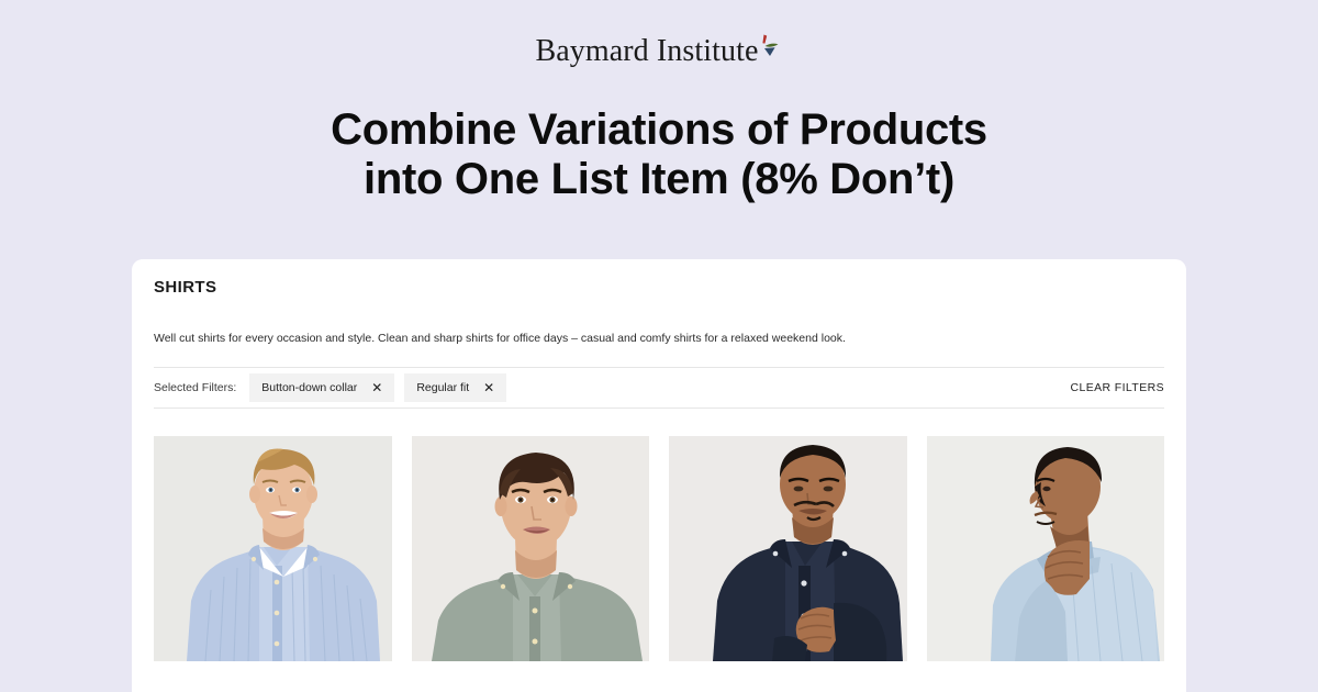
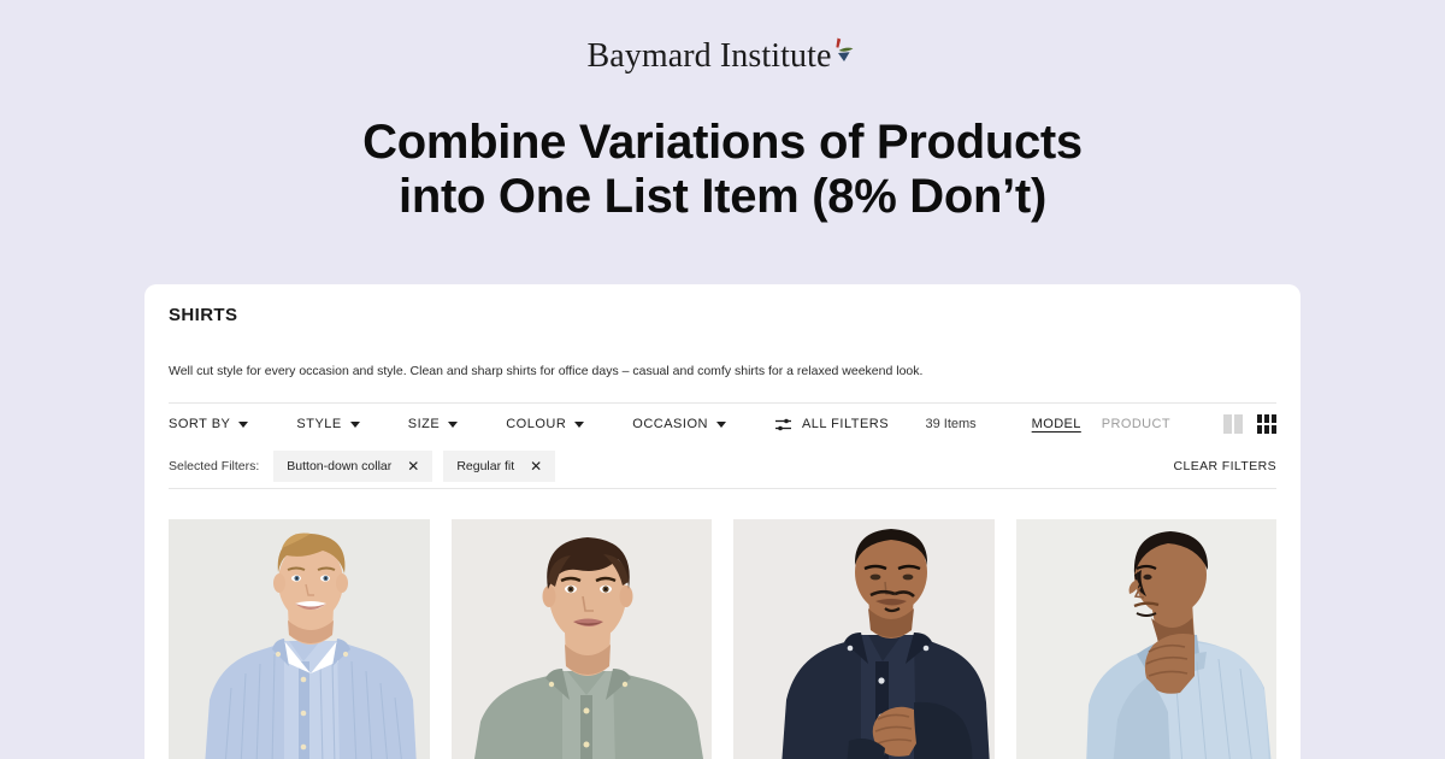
  Baymard Institute
  Combine Variations of Products
  into One List Item (8% Don’t)
  SHIRTS
- Well cut shirts for every occasion and style. Clean and sharp shirts for office days – casual and comfy shirts for a relaxed weekend look.
+ Well cut style for every occasion and style. Clean and sharp shirts for office days – casual and comfy shirts for a relaxed weekend look.
+ SORT BY
+ STYLE
+ SIZE
+ COLOUR
+ OCCASION
+ ALL FILTERS
+ 39 Items
+ MODEL
+ PRODUCT
  Selected Filters:
  Button-down collar
  ✕
  Regular fit
  ✕
  CLEAR FILTERS
